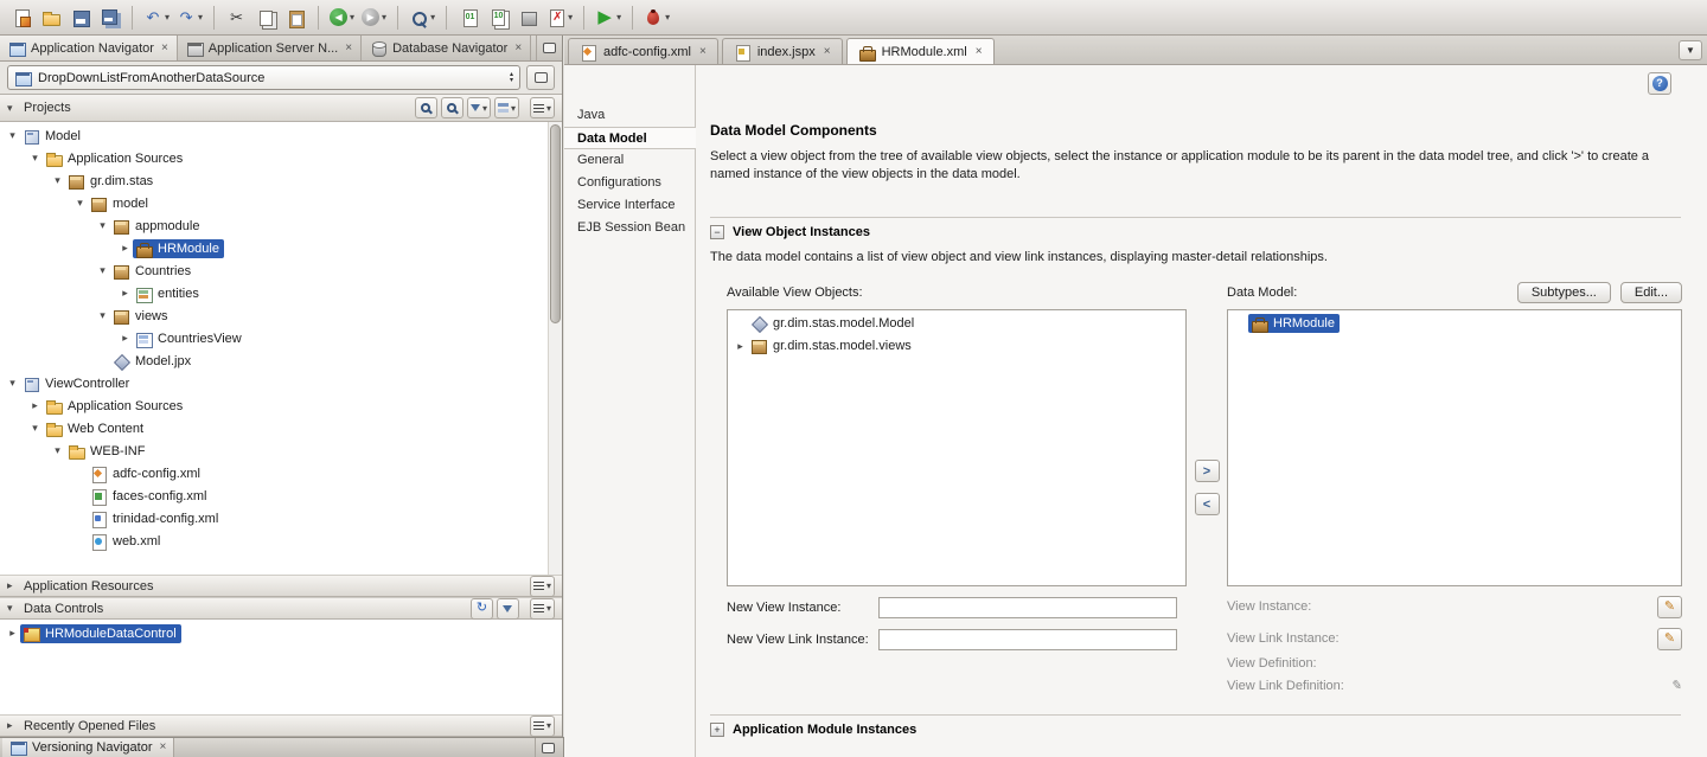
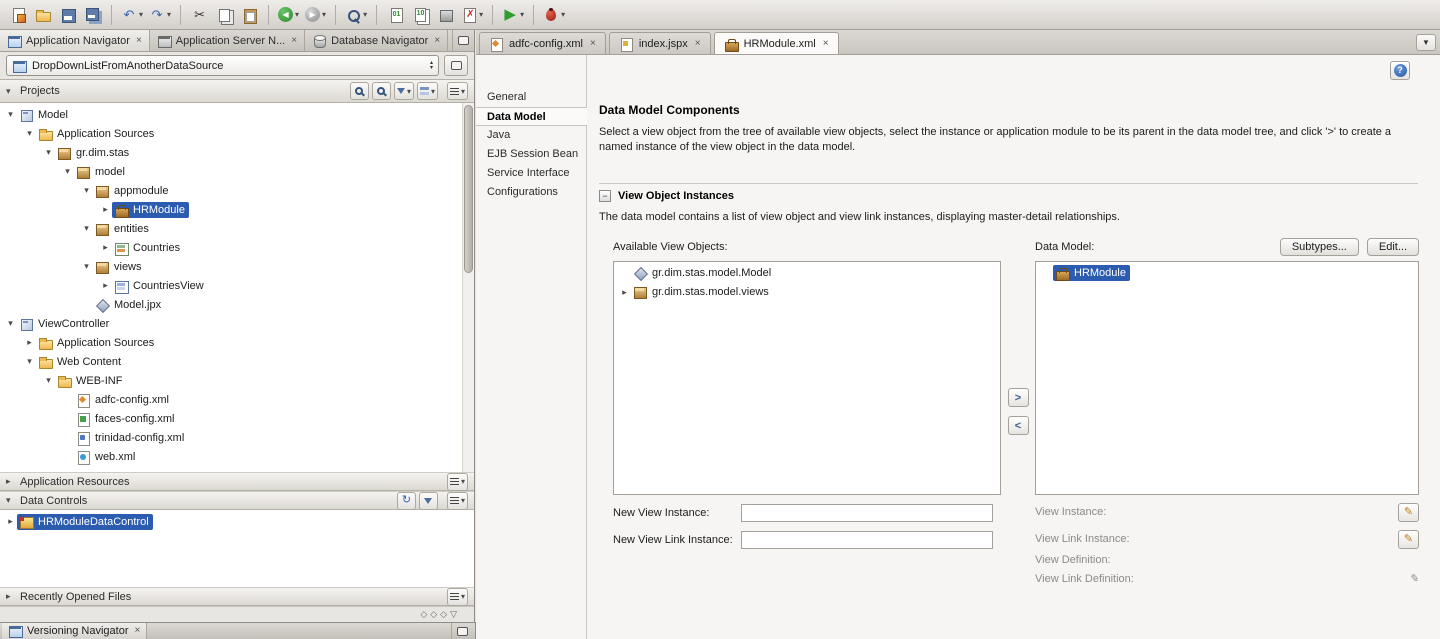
  ↶
  ▾
  ↷
  ▾
  ✂
  ◀
  ▾
  ▶
  ▾
  ▾
  ▾
  ▶
  ▾
  ▾
  Application Navigator
  ×
  Application Server N...
  ×
  Database Navigator
  ×
  DropDownListFromAnotherDataSource
  ▾
  Projects
  ▾
  ▾
  ▾
  ▾
  Model
  ▾
  Application Sources
  ▾
  gr.dim.stas
  ▾
  model
  ▾
  appmodule
  ▸
  HRModule
  ▾
- Countries
+ entities
  ▸
- entities
+ Countries
  ▾
  views
  ▸
  CountriesView
  Model.jpx
  ▾
  ViewController
  ▸
  Application Sources
  ▾
  Web Content
  ▾
  WEB-INF
  adfc-config.xml
  faces-config.xml
  trinidad-config.xml
  web.xml
  ▸
  Application Resources
  ▾
  ▾
  Data Controls
  ↻
  ▾
  ▸
  HRModuleDataControl
  ▸
  Recently Opened Files
  ▾
+ ◇◇◇▽
  Versioning Navigator
  ×
  adfc-config.xml
  ×
  index.jspx
  ×
  HRModule.xml
  ×
  ▼
  ?
- Java
+ General
  Data Model
- General
+ Java
- Configurations
+ EJB Session Bean
  Service Interface
- EJB Session Bean
+ Configurations
  Data Model Components
- Select a view object from the tree of available view objects, select the instance or application module to be its parent in the data model tree, and click '>' to create a named instance of the view objects in the data model.
+ Select a view object from the tree of available view objects, select the instance or application module to be its parent in the data model tree, and click '>' to create a named instance of the view object in the data model.
  −
  View Object Instances
  The data model contains a list of view object and view link instances, displaying master-detail relationships.
  Available View Objects:
  gr.dim.stas.model.Model
  ▸
  gr.dim.stas.model.views
  New View Instance:
  New View Link Instance:
  >
  <
  Data Model:
  Subtypes...
  Edit...
  HRModule
  View Instance:
  ✎
  View Link Instance:
  ✎
  View Definition:
  View Link Definition:
- +
- Application Module Instances
